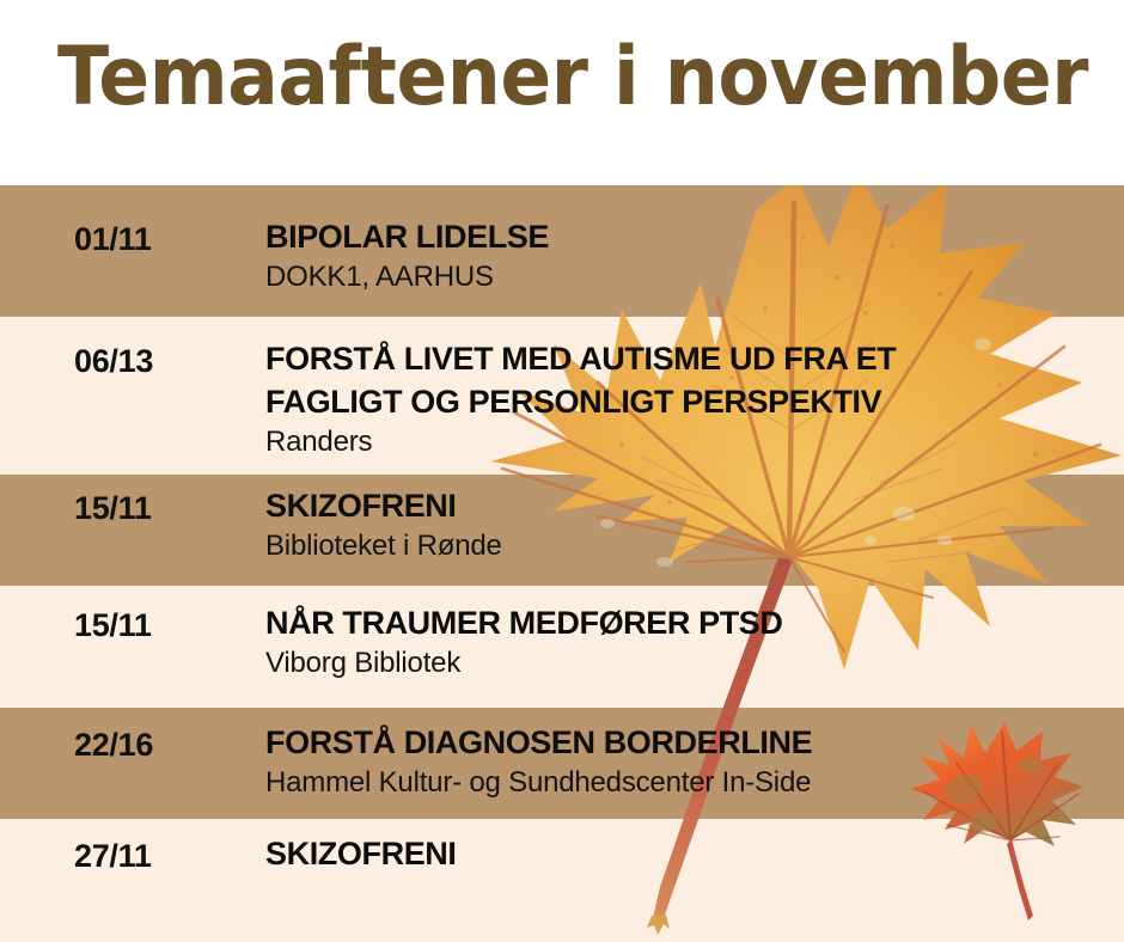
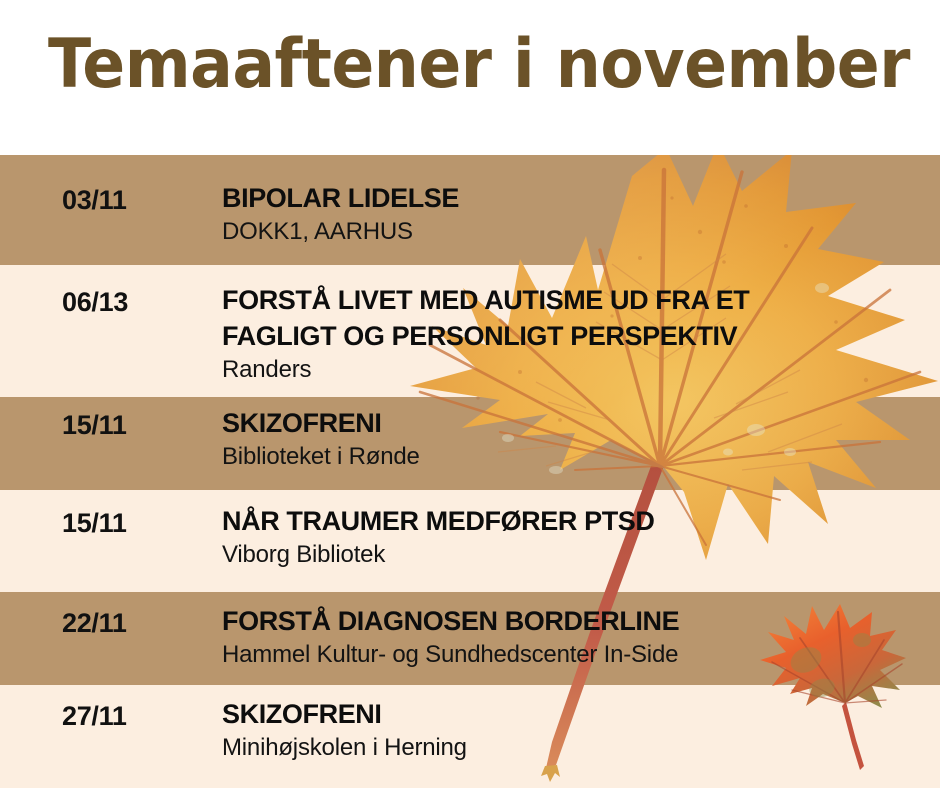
- 01/11
+ 03/11
  BIPOLAR LIDELSE
  DOKK1, AARHUS
  06/13
  FORSTÅ LIVET MED AUTISME UD FRA ET
  FAGLIGT OG PERSONLIGT PERSPEKTIV
  Randers
  15/11
  SKIZOFRENI
  Biblioteket i Rønde
  15/11
  NÅR TRAUMER MEDFØRER PTSD
  Viborg Bibliotek
- 22/16
+ 22/11
  FORSTÅ DIAGNOSEN BORDERLINE
  Hammel Kultur- og Sundhedscenter In-Side
  27/11
  SKIZOFRENI
+ Minihøjskolen i Herning
  Temaaftener i november
